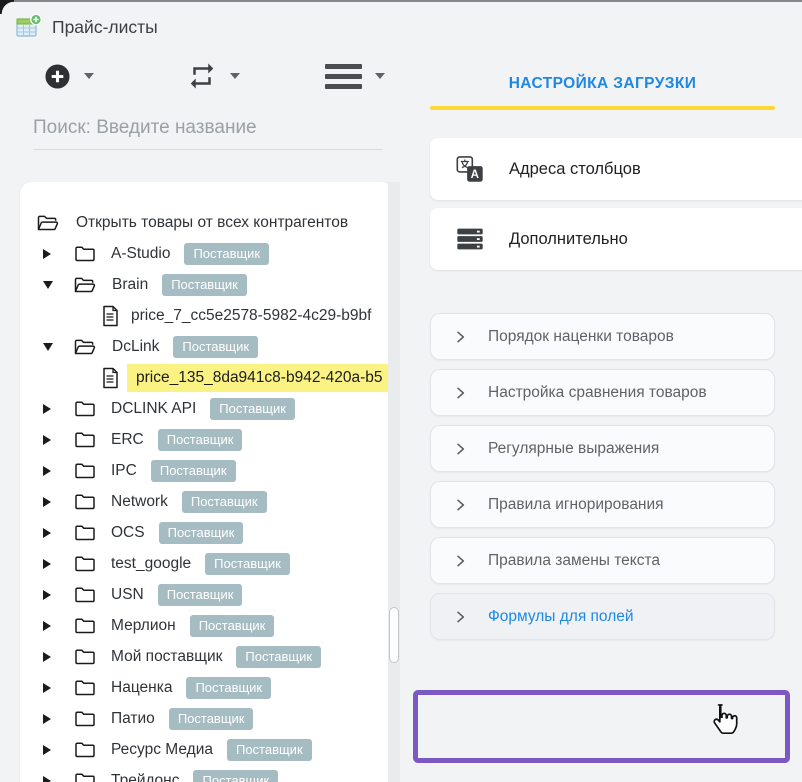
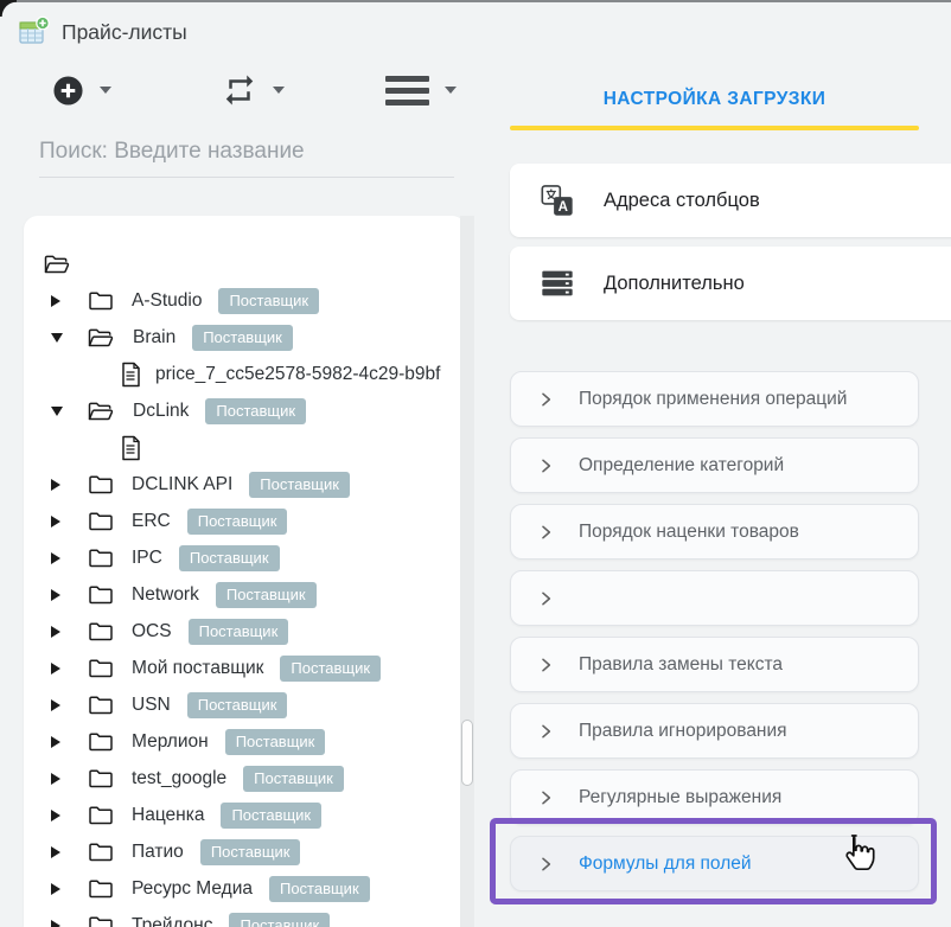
  Прайс-листы
  Поиск: Введите название
- Открыть товары от всех контрагентов
  A-Studio
  Поставщик
  Brain
  Поставщик
  price_7_cc5e2578-5982-4c29-b9bf
  DcLink
  Поставщик
- price_135_8da941c8-b942-420a-b5
  DCLINK API
  Поставщик
  ERC
  Поставщик
  IPC
  Поставщик
  Network
  Поставщик
  OCS
  Поставщик
- test_google
+ Мой поставщик
  Поставщик
  USN
  Поставщик
  Мерлион
  Поставщик
- Мой поставщик
+ test_google
  Поставщик
  Наценка
  Поставщик
  Патио
  Поставщик
  Ресурс Медиа
  Поставщик
  Трейдонс
  Поставщик
  НАСТРОЙКА ЗАГРУЗКИ
  A
  Адреса столбцов
  Дополнительно
+ Порядок применения операций
+ Определение категорий
  Порядок наценки товаров
- Настройка сравнения товаров
- Регулярные выражения
+ Правила замены текста
  Правила игнорирования
- Правила замены текста
+ Регулярные выражения
  Формулы для полей
